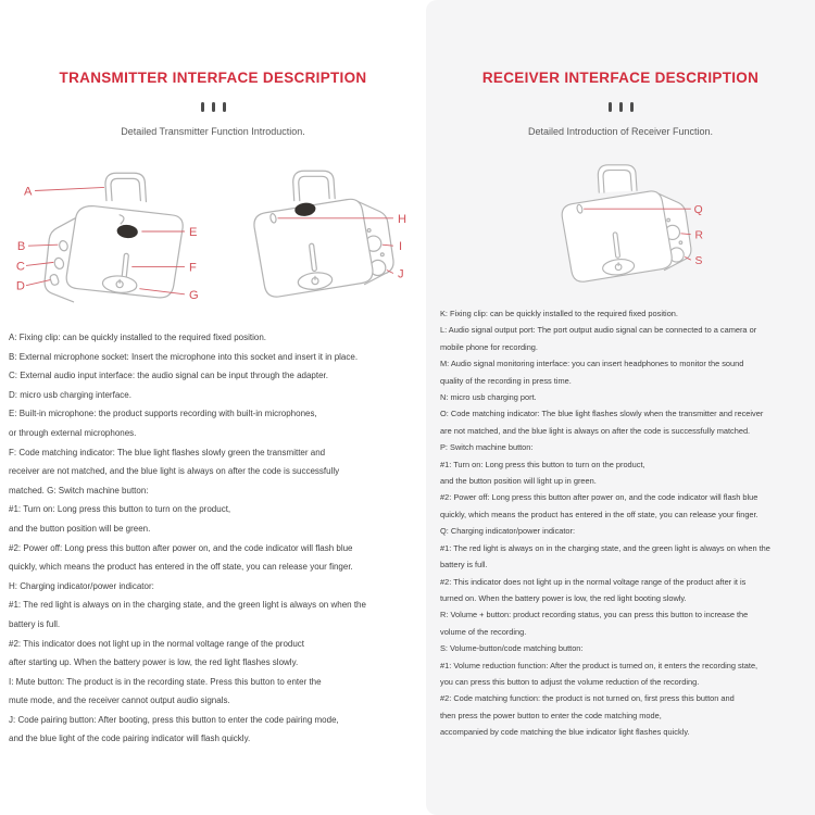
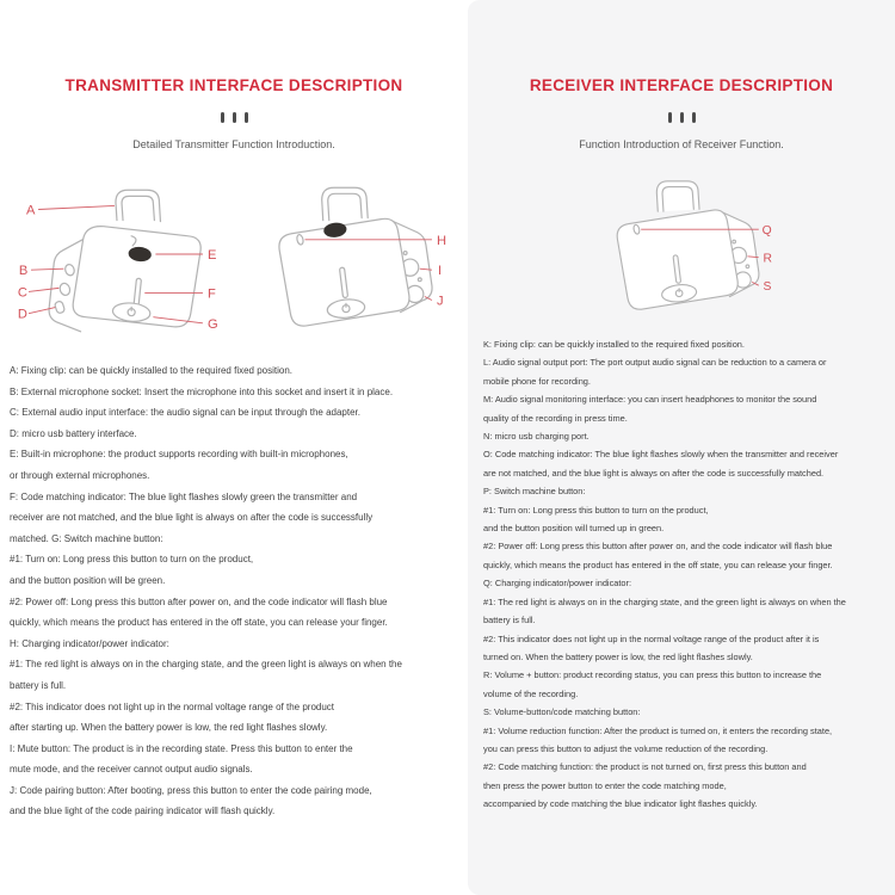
  TRANSMITTER INTERFACE DESCRIPTION
  Detailed Transmitter Function Introduction.
  A
  B
  C
  D
  E
  F
  G
  H
  I
  J
  A: Fixing clip: can be quickly installed to the required fixed position.
  B: External microphone socket: Insert the microphone into this socket and insert it in place.
  C: External audio input interface: the audio signal can be input through the adapter.
- D: micro usb charging interface.
+ D: micro usb battery interface.
  E: Built-in microphone: the product supports recording with built-in microphones,
  or through external microphones.
  F: Code matching indicator: The blue light flashes slowly green the transmitter and
  receiver are not matched, and the blue light is always on after the code is successfully
  matched. G: Switch machine button:
  #1: Turn on: Long press this button to turn on the product,
  and the button position will be green.
  #2: Power off: Long press this button after power on, and the code indicator will flash blue
  quickly, which means the product has entered in the off state, you can release your finger.
  H: Charging indicator/power indicator:
  #1: The red light is always on in the charging state, and the green light is always on when the
  battery is full.
  #2: This indicator does not light up in the normal voltage range of the product
  after starting up. When the battery power is low, the red light flashes slowly.
  I: Mute button: The product is in the recording state. Press this button to enter the
  mute mode, and the receiver cannot output audio signals.
  J: Code pairing button: After booting, press this button to enter the code pairing mode,
  and the blue light of the code pairing indicator will flash quickly.
  RECEIVER INTERFACE DESCRIPTION
- Detailed Introduction of Receiver Function.
+ Function Introduction of Receiver Function.
  Q
  R
  S
  K: Fixing clip: can be quickly installed to the required fixed position.
- L: Audio signal output port: The port output audio signal can be connected to a camera or
+ L: Audio signal output port: The port output audio signal can be reduction to a camera or
  mobile phone for recording.
  M: Audio signal monitoring interface: you can insert headphones to monitor the sound
  quality of the recording in press time.
  N: micro usb charging port.
  O: Code matching indicator: The blue light flashes slowly when the transmitter and receiver
  are not matched, and the blue light is always on after the code is successfully matched.
  P: Switch machine button:
  #1: Turn on: Long press this button to turn on the product,
- and the button position will light up in green.
+ and the button position will turned up in green.
  #2: Power off: Long press this button after power on, and the code indicator will flash blue
  quickly, which means the product has entered in the off state, you can release your finger.
  Q: Charging indicator/power indicator:
  #1: The red light is always on in the charging state, and the green light is always on when the
  battery is full.
  #2: This indicator does not light up in the normal voltage range of the product after it is
- turned on. When the battery power is low, the red light booting slowly.
+ turned on. When the battery power is low, the red light flashes slowly.
  R: Volume + button: product recording status, you can press this button to increase the
  volume of the recording.
  S: Volume-button/code matching button:
  #1: Volume reduction function: After the product is turned on, it enters the recording state,
  you can press this button to adjust the volume reduction of the recording.
  #2: Code matching function: the product is not turned on, first press this button and
  then press the power button to enter the code matching mode,
  accompanied by code matching the blue indicator light flashes quickly.
